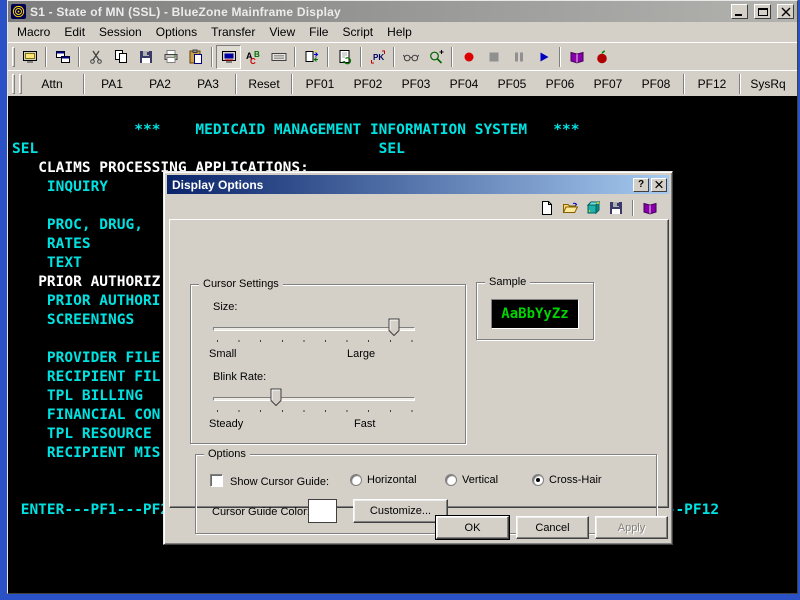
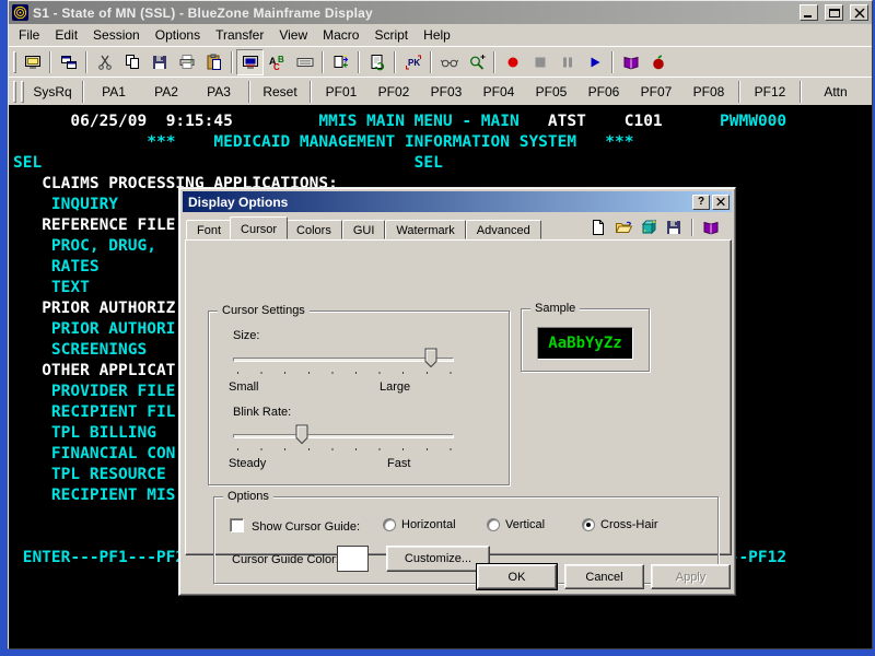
  S1 - State of MN (SSL) - BlueZone Mainframe Display
- Macro
+ File
  Edit
  Session
  Options
  Transfer
  View
- File
+ Macro
  Script
  Help
  A
  B
  C
  PK
- Attn
+ SysRq
  PA1
  PA2
  PA3
  Reset
  PF01
  PF02
  PF03
  PF04
  PF05
  PF06
  PF07
  PF08
  PF12
- SysRq
+ Attn
+ 06/25/09 9:15:45 MMIS MAIN MENU - MAIN ATST C101 PWMW000
  *** MEDICAID MANAGEMENT INFORMATION SYSTEM ***
  SEL SEL
  CLAIMS PROCESSING APPLICATIONS:
  INQUIRY
+ REFERENCE FILE
  PROC, DRUG,
  RATES
  TEXT
  PRIOR AUTHORIZ
  PRIOR AUTHORI
  SCREENINGS
+ OTHER APPLICAT
  PROVIDER FILE
  RECIPIENT FIL
  TPL BILLING
  FINANCIAL CON
  TPL RESOURCE
  RECIPIENT MIS
  Display Options
  ?
+ Font
+ Cursor
+ Colors
+ GUI
+ Watermark
+ Advanced
  Cursor Settings
  Size:
  Small
  Large
  Blink Rate:
  Steady
  Fast
  Sample
  AaBbYyZz
  Options
  Show Cursor Guide:
  Cursor Guide Color
  Customize...
  Horizontal
  Vertical
  Cross-Hair
  OK
  Cancel
  Apply
